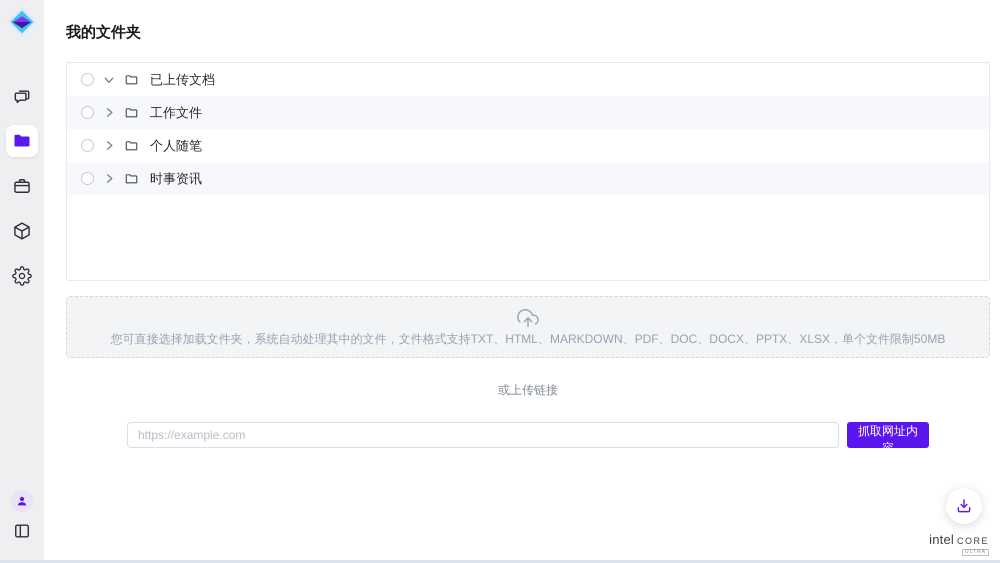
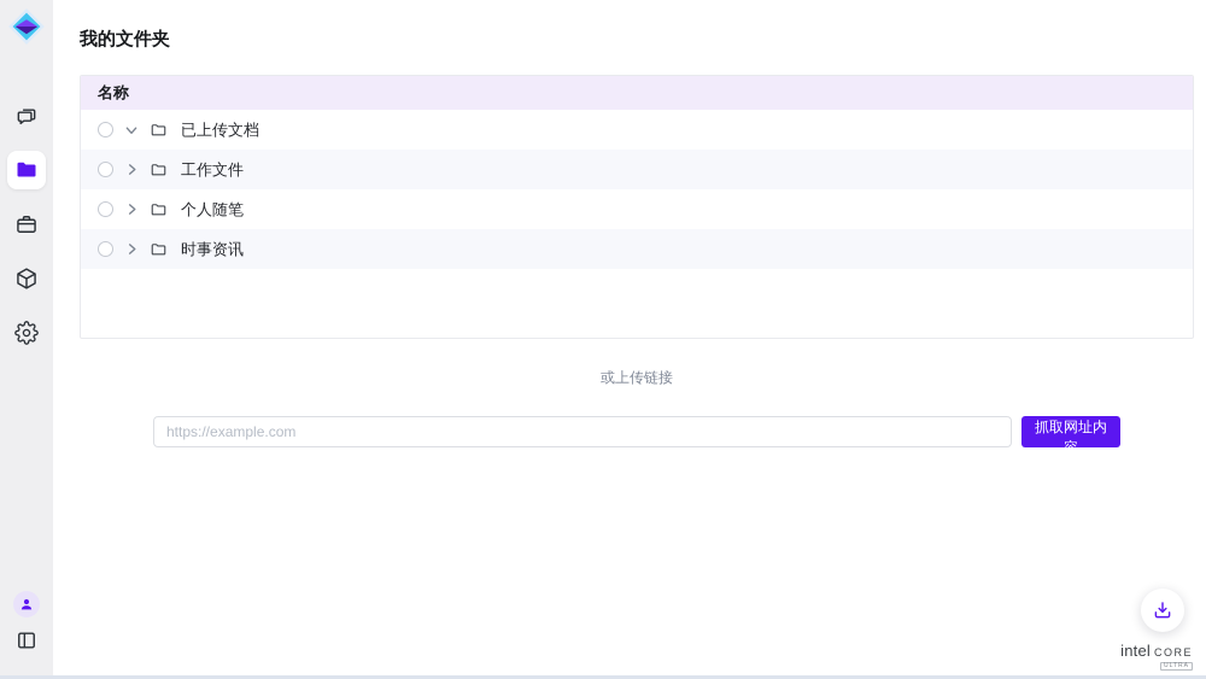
  我的文件夹
+ 名称
  已上传文档
  工作文件
  个人随笔
  时事资讯
- 您可直接选择加载文件夹，系统自动处理其中的文件，文件格式支持TXT、HTML、MARKDOWN、PDF、DOC、DOCX、PPTX、XLSX，单个文件限制50MB
  或上传链接
  https://example.com
  抓取网址内容
  intel core
